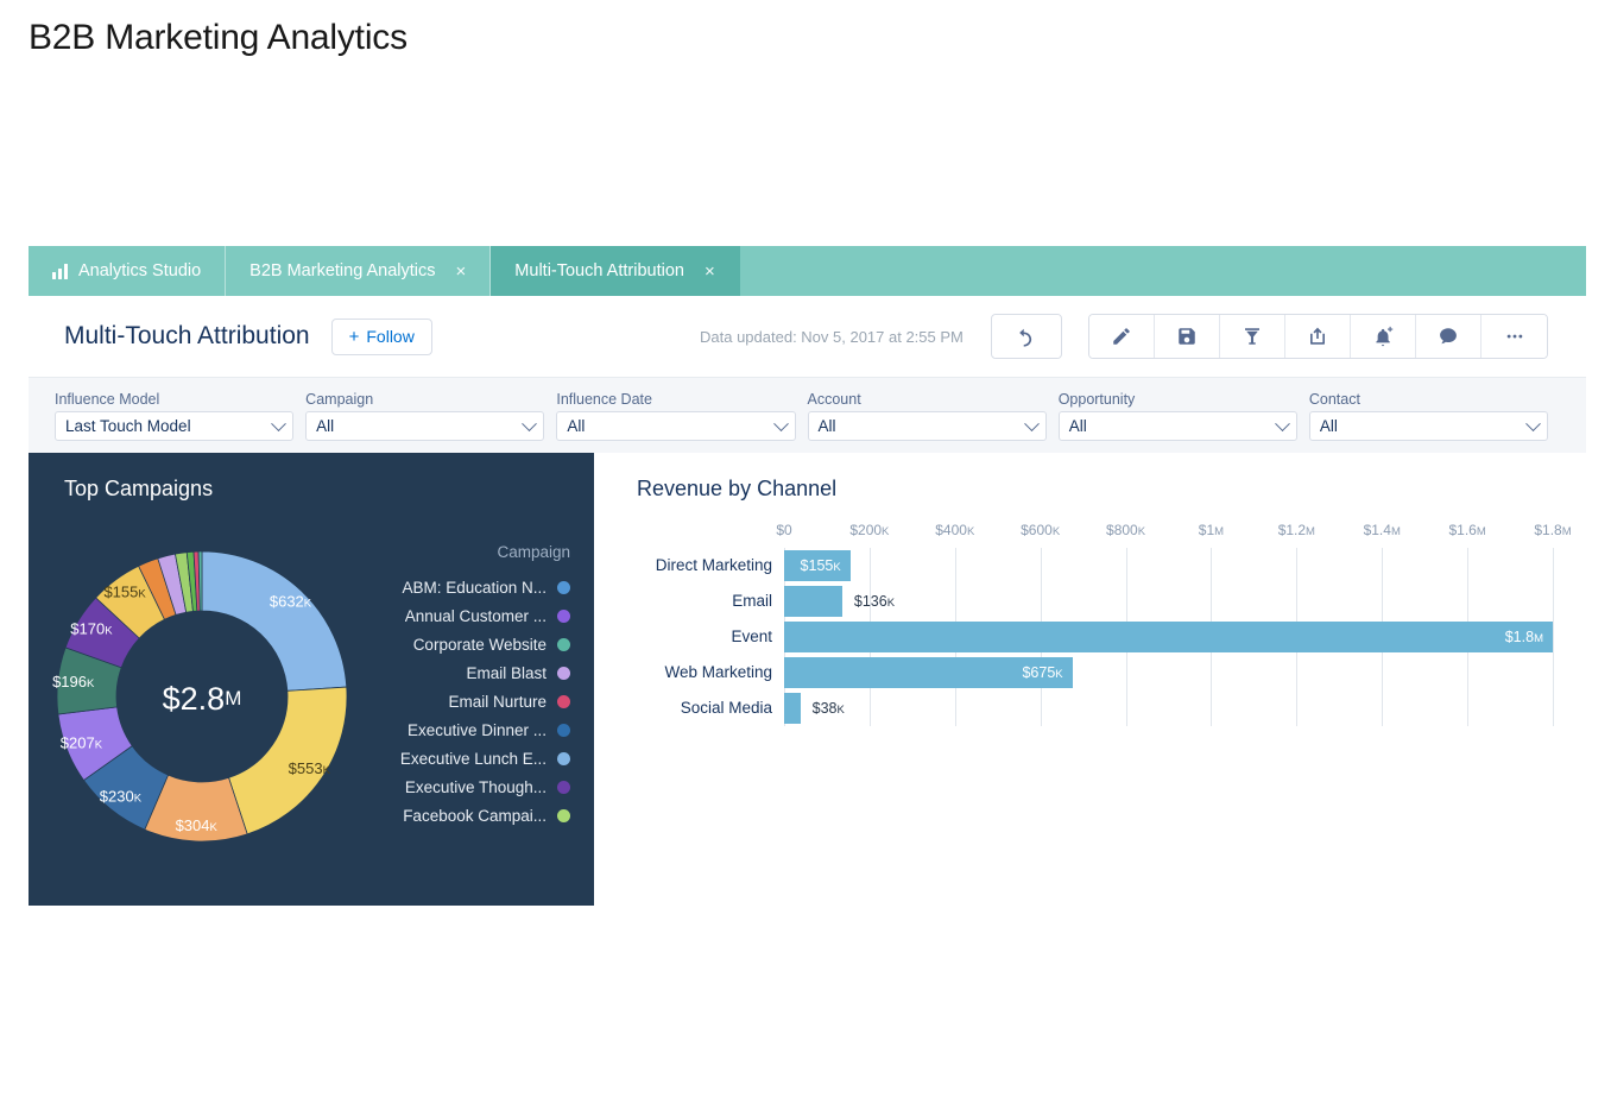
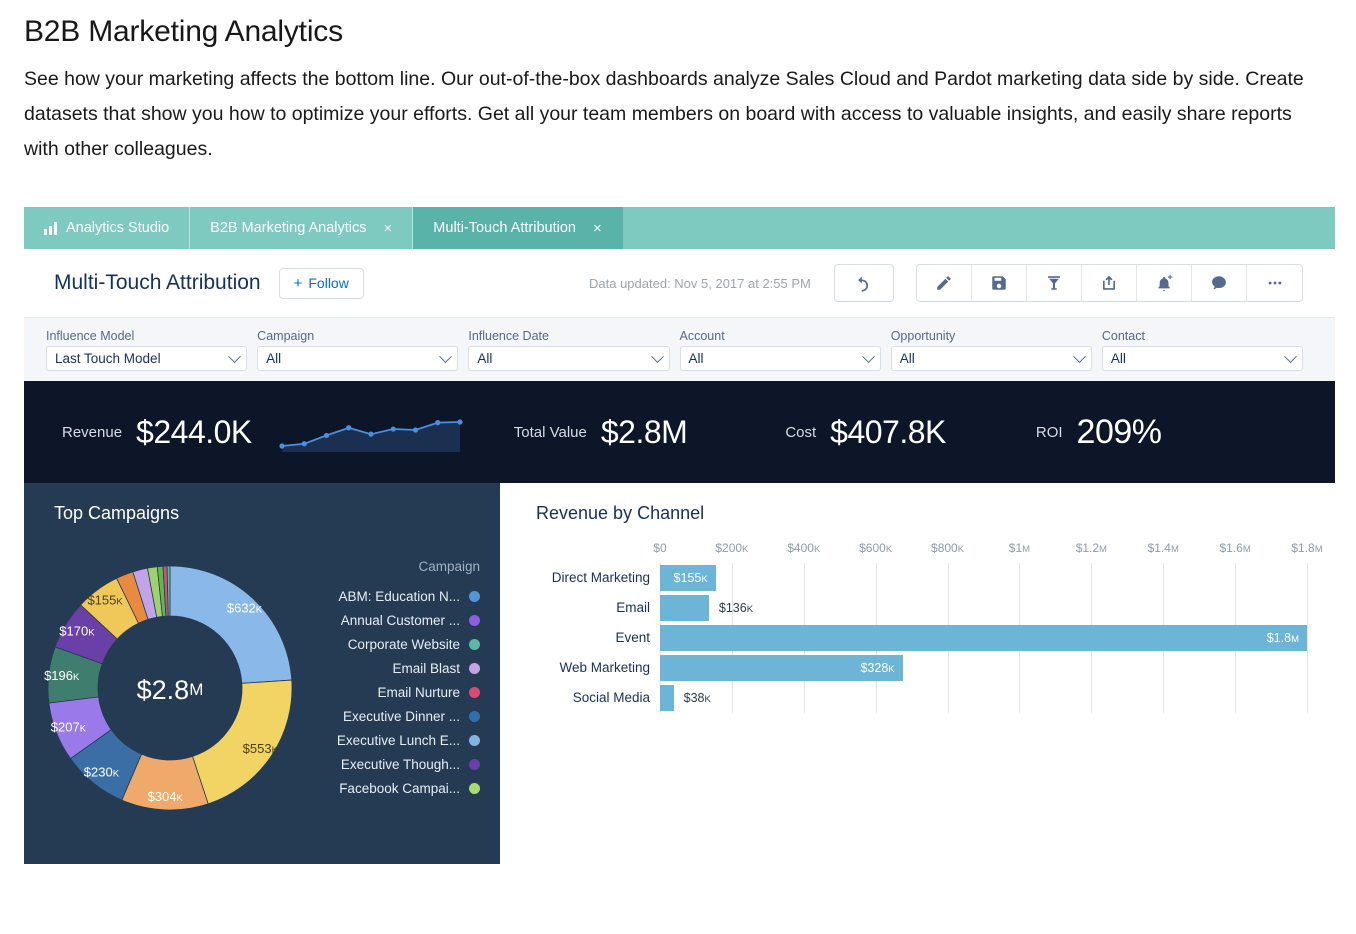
  B2B Marketing Analytics
+ See how your marketing affects the bottom line. Our out-of-the-box dashboards analyze Sales Cloud and Pardot marketing data side by side. Create datasets that show you how to optimize your efforts. Get all your team members on board with access to valuable insights, and easily share reports with other colleagues.
  Analytics Studio
  B2B Marketing Analytics
  ×
  Multi-Touch Attribution
  ×
  Multi-Touch Attribution
  +
  Follow
  Data updated: Nov 5, 2017 at 2:55 PM
  Influence Model
  Last Touch Model
  Campaign
  All
  Influence Date
  All
  Account
  All
  Opportunity
  All
  Contact
  All
+ Revenue
+ $244.0K
+ Total Value
+ $2.8M
+ Cost
+ $407.8K
+ ROI
+ 209%
  Top Campaigns
  $632K
  $553K
  $304K
  $230K
  $207K
  $196K
  $170K
  $155K
  $2.8
  M
  Campaign
  ABM: Education N...
  Annual Customer ...
  Corporate Website
  Email Blast
  Email Nurture
  Executive Dinner ...
  Executive Lunch E...
  Executive Though...
  Facebook Campai...
  Revenue by Channel
  $0
  $200K
  $400K
  $600K
  $800K
  $1M
  $1.2M
  $1.4M
  $1.6M
  $1.8M
  Direct Marketing
  $155K
  Email
  $136K
  Event
  $1.8M
  Web Marketing
- $675K
+ $328K
  Social Media
  $38K
